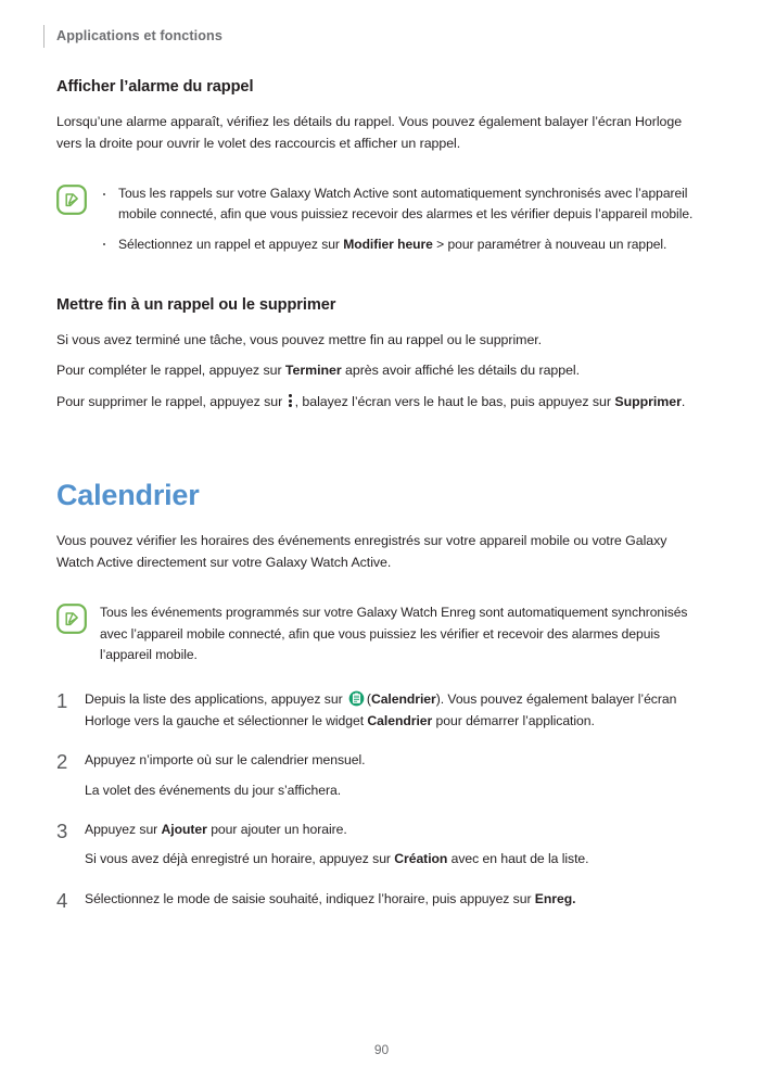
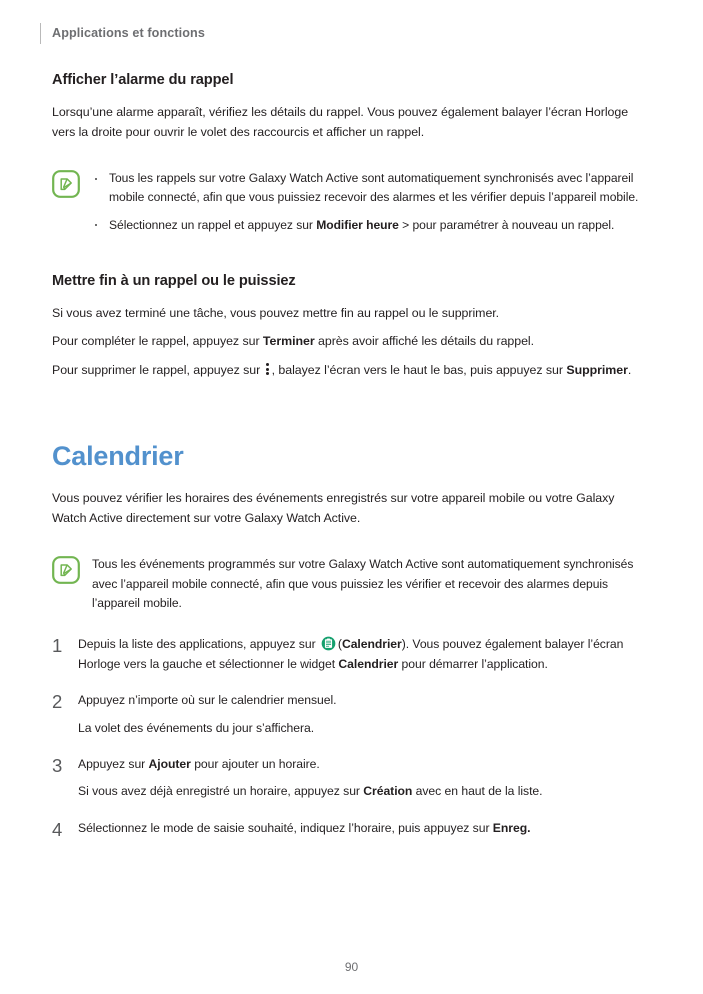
  Applications et fonctions
  Afficher l’alarme du rappel
  Lorsqu’une alarme apparaît, vérifiez les détails du rappel. Vous pouvez également balayer l’écran Horloge vers la droite pour ouvrir le volet des raccourcis et afficher un rappel.
  Tous les rappels sur votre Galaxy Watch Active sont automatiquement synchronisés avec l’appareil mobile connecté, afin que vous puissiez recevoir des alarmes et les vérifier depuis l’appareil mobile.
  Sélectionnez un rappel et appuyez sur Modifier heure > pour paramétrer à nouveau un rappel.
- Mettre fin à un rappel ou le supprimer
+ Mettre fin à un rappel ou le puissiez
  Si vous avez terminé une tâche, vous pouvez mettre fin au rappel ou le supprimer.
  Pour compléter le rappel, appuyez sur Terminer après avoir affiché les détails du rappel.
  Pour supprimer le rappel, appuyez sur , balayez l’écran vers le haut le bas, puis appuyez sur Supprimer.
  Calendrier
  Vous pouvez vérifier les horaires des événements enregistrés sur votre appareil mobile ou votre Galaxy Watch Active directement sur votre Galaxy Watch Active.
- Tous les événements programmés sur votre Galaxy Watch Enreg sont automatiquement synchronisés avec l’appareil mobile connecté, afin que vous puissiez les vérifier et recevoir des alarmes depuis l’appareil mobile.
+ Tous les événements programmés sur votre Galaxy Watch Active sont automatiquement synchronisés avec l’appareil mobile connecté, afin que vous puissiez les vérifier et recevoir des alarmes depuis l’appareil mobile.
  1
  Depuis la liste des applications, appuyez sur (Calendrier). Vous pouvez également balayer l’écran Horloge vers la gauche et sélectionner le widget Calendrier pour démarrer l’application.
  2
  Appuyez n’importe où sur le calendrier mensuel.
  La volet des événements du jour s’affichera.
  3
  Appuyez sur Ajouter pour ajouter un horaire.
  Si vous avez déjà enregistré un horaire, appuyez sur Création avec en haut de la liste.
  4
  Sélectionnez le mode de saisie souhaité, indiquez l’horaire, puis appuyez sur Enreg.
  90
